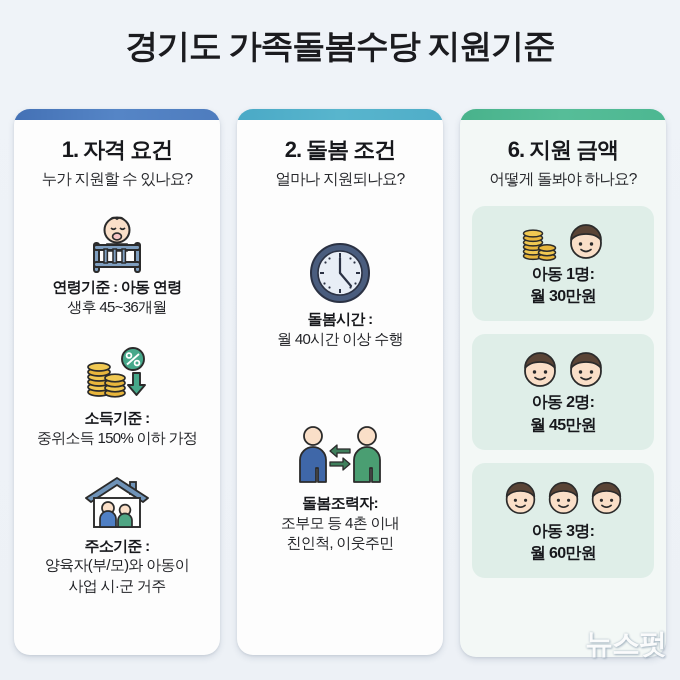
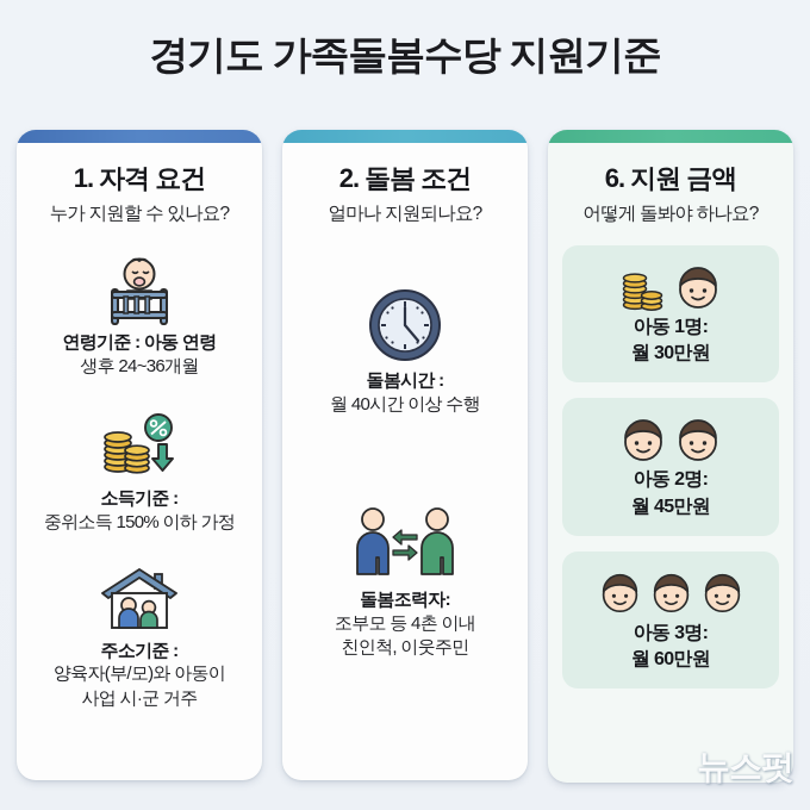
  경기도 가족돌봄수당 지원기준
  1. 자격 요건
  누가 지원할 수 있나요?
  연령기준 : 아동 연령
- 생후 45~36개월
+ 생후 24~36개월
  소득기준 :
  중위소득 150% 이하 가정
  주소기준 :
  양육자(부/모)와 아동이
  사업 시·군 거주
  2. 돌봄 조건
  얼마나 지원되나요?
  돌봄시간 :
  월 40시간 이상 수행
  돌봄조력자:
  조부모 등 4촌 이내
  친인척, 이웃주민
  6. 지원 금액
  어떻게 돌봐야 하나요?
  아동 1명:
  월 30만원
  아동 2명:
  월 45만원
  아동 3명:
  월 60만원
  뉴스펏
